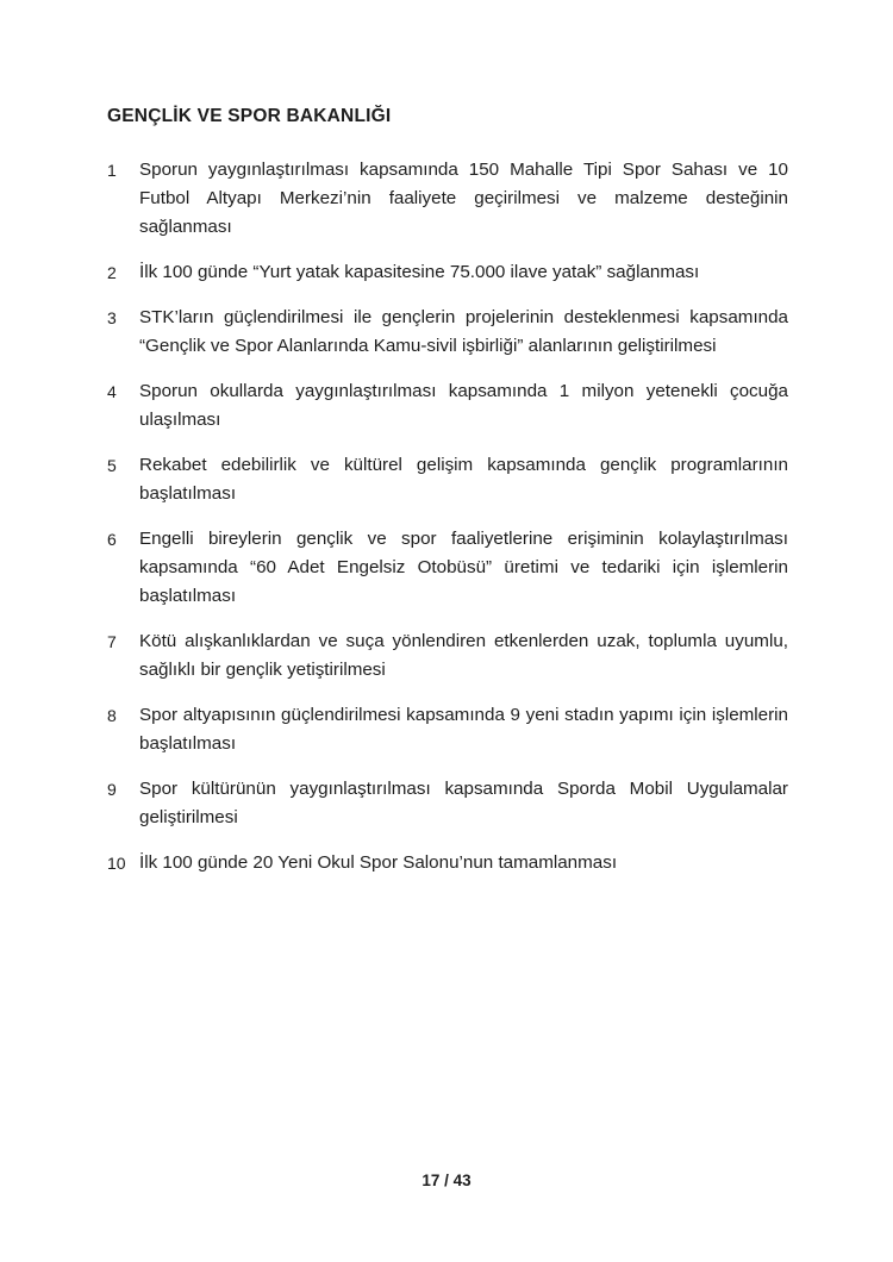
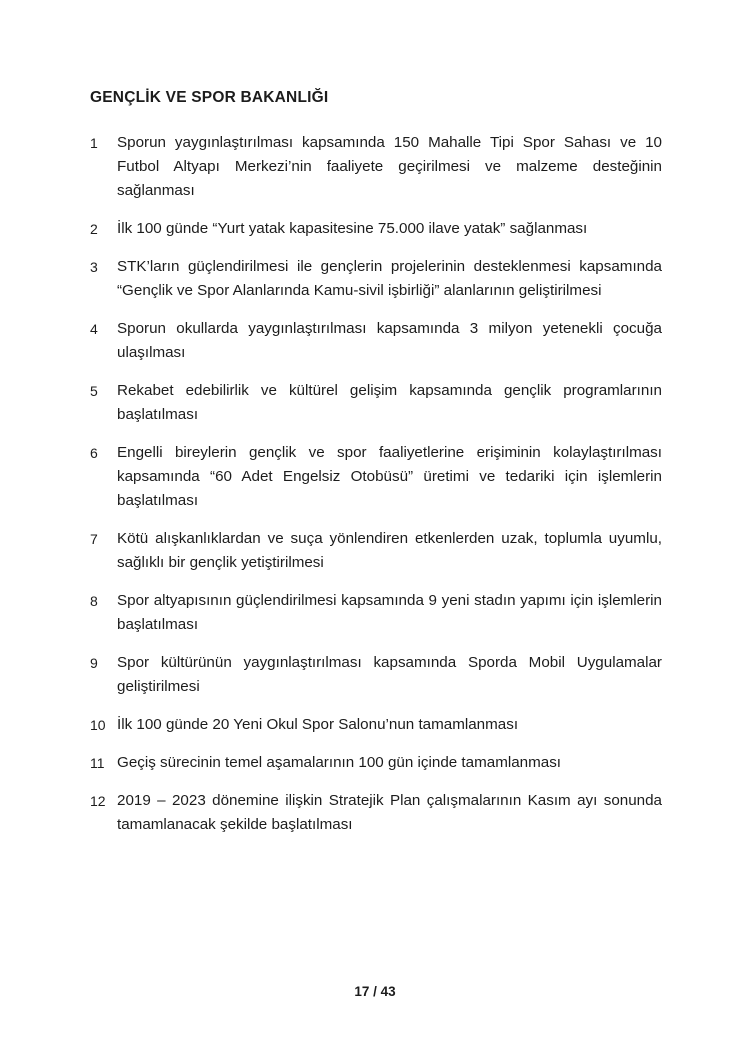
  GENÇLİK VE SPOR BAKANLIĞI
  1
  Sporun yaygınlaştırılması kapsamında 150 Mahalle Tipi Spor Sahası ve 10 Futbol Altyapı Merkezi’nin faaliyete geçirilmesi ve malzeme desteğinin sağlanması
  2
  İlk 100 günde “Yurt yatak kapasitesine 75.000 ilave yatak” sağlanması
  3
  STK’ların güçlendirilmesi ile gençlerin projelerinin desteklenmesi kapsamında “Gençlik ve Spor Alanlarında Kamu-sivil işbirliği” alanlarının geliştirilmesi
  4
- Sporun okullarda yaygınlaştırılması kapsamında 1 milyon yetenekli çocuğa ulaşılması
+ Sporun okullarda yaygınlaştırılması kapsamında 3 milyon yetenekli çocuğa ulaşılması
  5
  Rekabet edebilirlik ve kültürel gelişim kapsamında gençlik programlarının başlatılması
  6
  Engelli bireylerin gençlik ve spor faaliyetlerine erişiminin kolaylaştırılması kapsamında “60 Adet Engelsiz Otobüsü” üretimi ve tedariki için işlemlerin başlatılması
  7
  Kötü alışkanlıklardan ve suça yönlendiren etkenlerden uzak, toplumla uyumlu, sağlıklı bir gençlik yetiştirilmesi
  8
  Spor altyapısının güçlendirilmesi kapsamında 9 yeni stadın yapımı için işlemlerin başlatılması
  9
  Spor kültürünün yaygınlaştırılması kapsamında Sporda Mobil Uygulamalar geliştirilmesi
  10
  İlk 100 günde 20 Yeni Okul Spor Salonu’nun tamamlanması
+ 11
+ Geçiş sürecinin temel aşamalarının 100 gün içinde tamamlanması
+ 12
+ 2019 – 2023 dönemine ilişkin Stratejik Plan çalışmalarının Kasım ayı sonunda tamamlanacak şekilde başlatılması
  17 / 43
